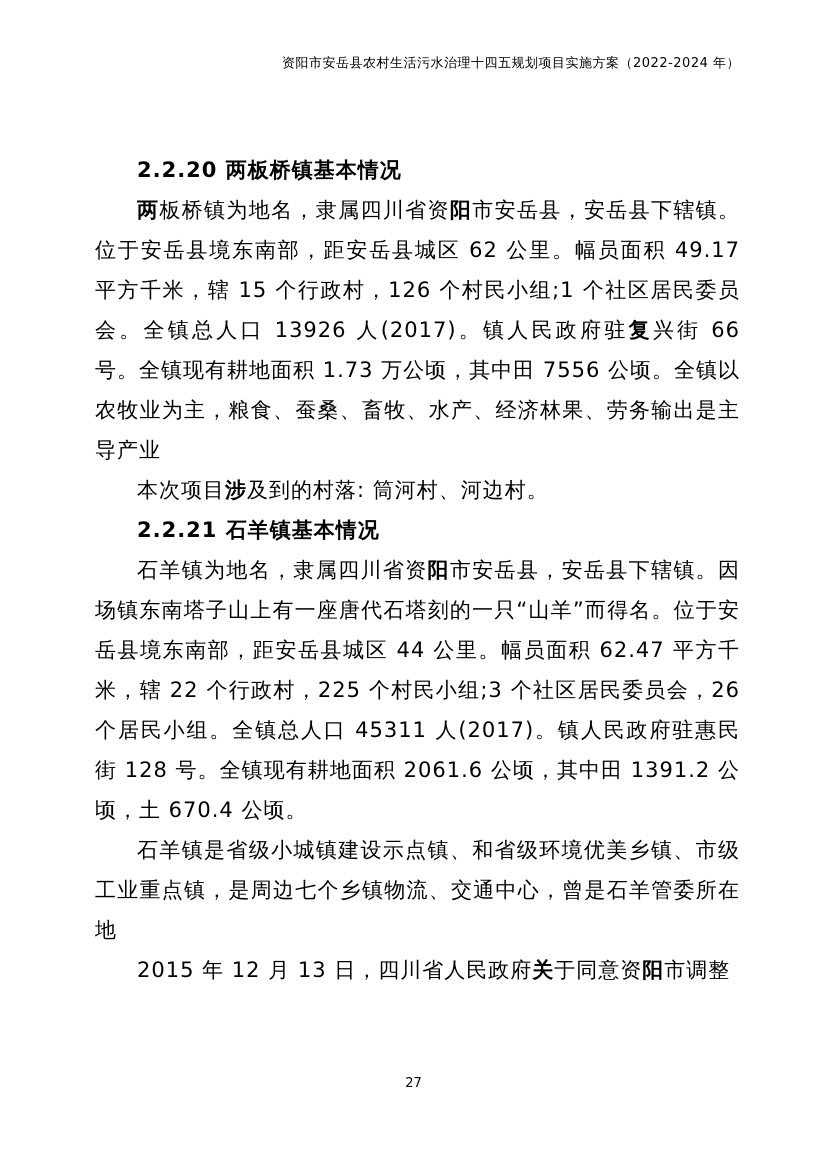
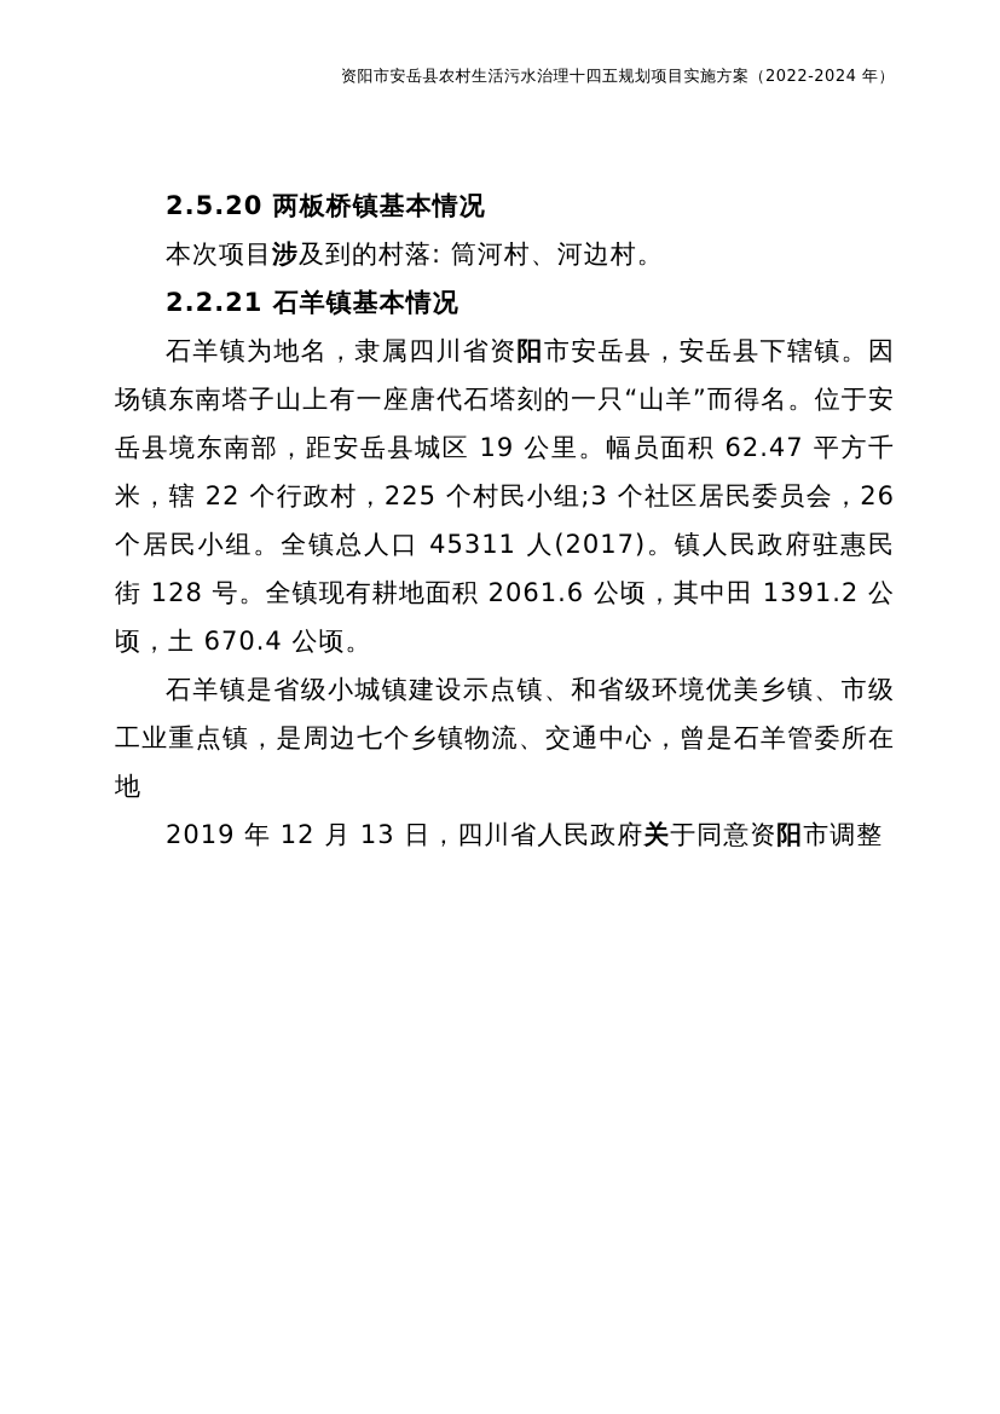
  资阳市安岳县农村生活污水治理十四五规划项目实施方案（2022-2024 年）
- 2.2.20 两板桥镇基本情况
+ 2.5.20 两板桥镇基本情况
- 两板桥镇为地名，隶属四川省资阳市安岳县，安岳县下辖镇。位于安岳县境东南部，距安岳县城区 62 公里。幅员面积 49.17 平方千米，辖 15 个行政村，126 个村民小组;1 个社区居民委员会。全镇总人口 13926 人(2017)。镇人民政府驻复兴街 66 号。全镇现有耕地面积 1.73 万公顷，其中田 7556 公顷。全镇以农牧业为主，粮食、蚕桑、畜牧、水产、经济林果、劳务输出是主导产业
  本次项目涉及到的村落: 筒河村、河边村。
  2.2.21 石羊镇基本情况
- 石羊镇为地名，隶属四川省资阳市安岳县，安岳县下辖镇。因场镇东南塔子山上有一座唐代石塔刻的一只“山羊”而得名。位于安岳县境东南部，距安岳县城区 44 公里。幅员面积 62.47 平方千米，辖 22 个行政村，225 个村民小组;3 个社区居民委员会，26 个居民小组。全镇总人口 45311 人(2017)。镇人民政府驻惠民街 128 号。全镇现有耕地面积 2061.6 公顷，其中田 1391.2 公顷，土 670.4 公顷。
+ 石羊镇为地名，隶属四川省资阳市安岳县，安岳县下辖镇。因场镇东南塔子山上有一座唐代石塔刻的一只“山羊”而得名。位于安岳县境东南部，距安岳县城区 19 公里。幅员面积 62.47 平方千米，辖 22 个行政村，225 个村民小组;3 个社区居民委员会，26 个居民小组。全镇总人口 45311 人(2017)。镇人民政府驻惠民街 128 号。全镇现有耕地面积 2061.6 公顷，其中田 1391.2 公顷，土 670.4 公顷。
  石羊镇是省级小城镇建设示点镇、和省级环境优美乡镇、市级工业重点镇，是周边七个乡镇物流、交通中心，曾是石羊管委所在地
- 2015 年 12 月 13 日，四川省人民政府关于同意资阳市调整
+ 2019 年 12 月 13 日，四川省人民政府关于同意资阳市调整
- 27
